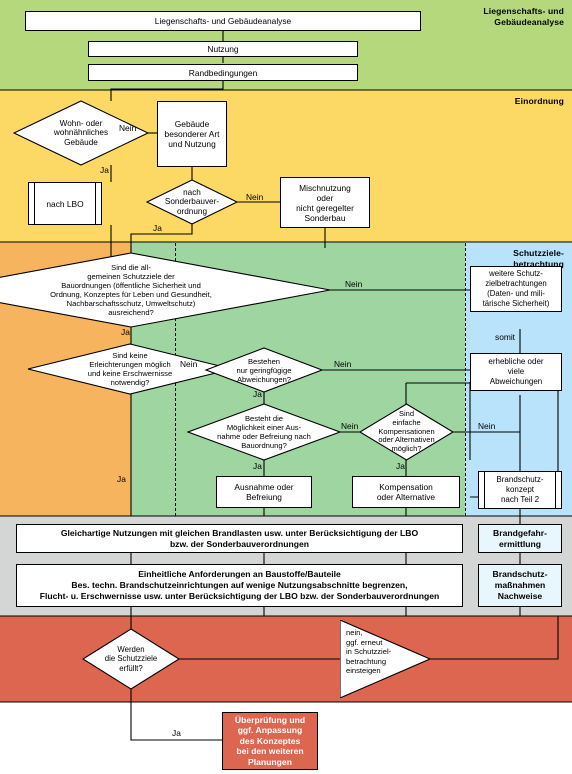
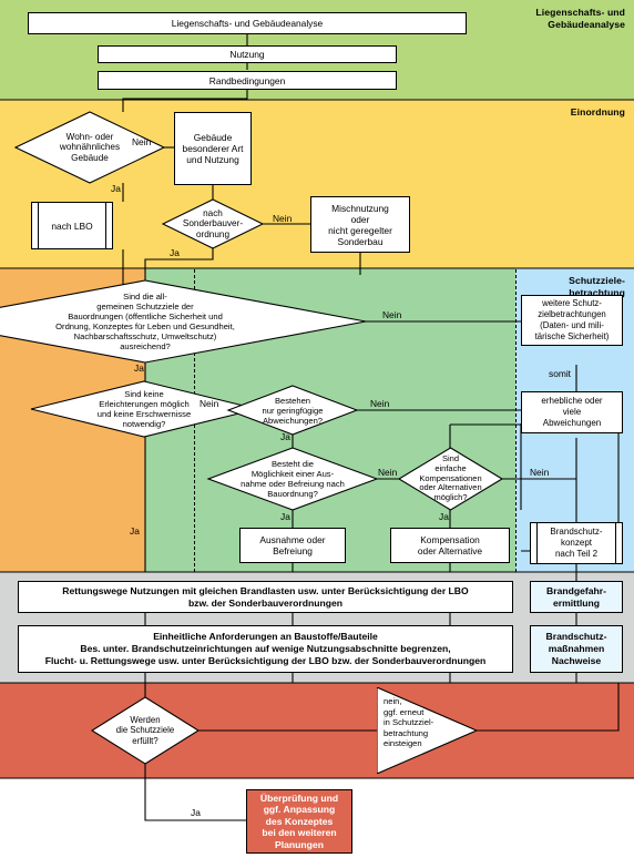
  Liegenschafts- und
  Gebäudeanalyse
  Einordnung
  Schutzziele-
  betrachtung
  Liegenschafts- und Gebäudeanalyse
  Nutzung
  Randbedingungen
  Wohn- oder
  wohnähnliches
  Gebäude
  Gebäude
  besonderer Art
  und Nutzung
  nach LBO
  nach
  Sonderbauver-
  ordnung
  Mischnutzung
  oder
  nicht geregelter
  Sonderbau
  Sind die all-
  gemeinen Schutzziele der
  Bauordnungen (öffentliche Sicherheit und
  Ordnung, Konzeptes für Leben und Gesundheit,
  Nachbarschaftsschutz, Umweltschutz)
  ausreichend?
  weitere Schutz-
  zielbetrachtungen
  (Daten- und mili-
  tärische Sicherheit)
  erhebliche oder
  viele
  Abweichungen
  Sind keine
  Erleichterungen möglich
  und keine Erschwernisse
  notwendig?
  Bestehen
  nur geringfügige
  Abweichungen?
  Besteht die
  Möglichkeit einer Aus-
  nahme oder Befreiung nach
  Bauordnung?
  Sind
  einfache
  Kompensationen
  oder Alternativen
  möglich?
  Ausnahme oder
  Befreiung
  Kompensation
  oder Alternative
  Brandschutz-
  konzept
  nach Teil 2
- Gleichartige Nutzungen mit gleichen Brandlasten usw. unter Berücksichtigung der LBO
+ Rettungswege Nutzungen mit gleichen Brandlasten usw. unter Berücksichtigung der LBO
  bzw. der Sonderbauverordnungen
  Einheitliche Anforderungen an Baustoffe/Bauteile
- Bes. techn. Brandschutzeinrichtungen auf wenige Nutzungsabschnitte begrenzen,
+ Bes. unter. Brandschutzeinrichtungen auf wenige Nutzungsabschnitte begrenzen,
- Flucht- u. Erschwernisse usw. unter Berücksichtigung der LBO bzw. der Sonderbauverordnungen
+ Flucht- u. Rettungswege usw. unter Berücksichtigung der LBO bzw. der Sonderbauverordnungen
  Brandgefahr-
  ermittlung
  Brandschutz-
  maßnahmen
  Nachweise
  Werden
  die Schutzziele
  erfüllt?
  nein,
  ggf. erneut
  in Schutzziel-
  betrachtung
  einsteigen
  Überprüfung und
  ggf. Anpassung
  des Konzeptes
  bei den weiteren
  Planungen
  Nein
  Ja
  Nein
  Ja
  Nein
  Ja
  somit
  Nein
  Ja
  Nein
  Ja
  Nein
  Ja
  Nein
  Ja
  Ja
